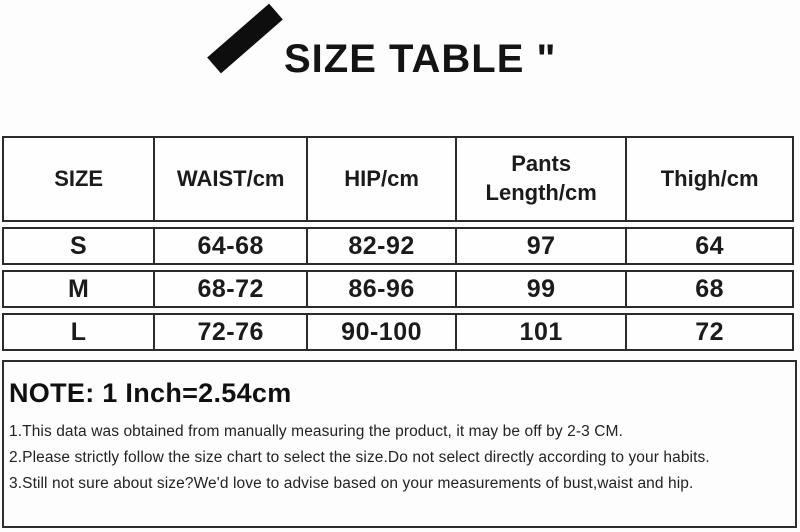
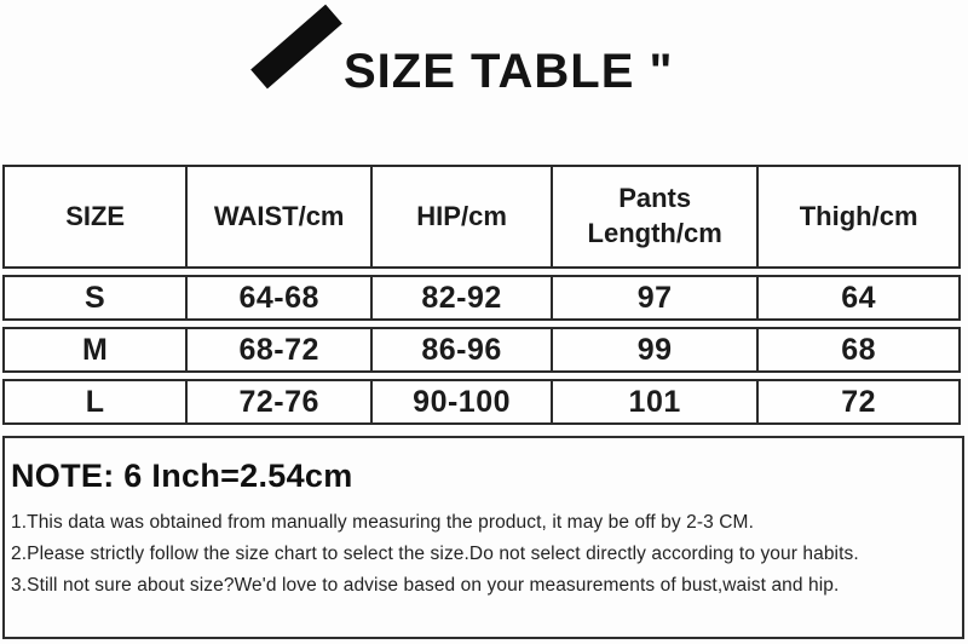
  SIZE TABLE "
  SIZE
  WAIST/cm
  HIP/cm
  Pants
  Length/cm
  Thigh/cm
  S
  64-68
  82-92
  97
  64
  M
  68-72
  86-96
  99
  68
  L
  72-76
  90-100
  101
  72
- NOTE: 1 Inch=2.54cm
+ NOTE: 6 Inch=2.54cm
  1.This data was obtained from manually measuring the product, it may be off by 2-3 CM.
  2.Please strictly follow the size chart to select the size.Do not select directly according to your habits.
  3.Still not sure about size?We'd love to advise based on your measurements of bust,waist and hip.
